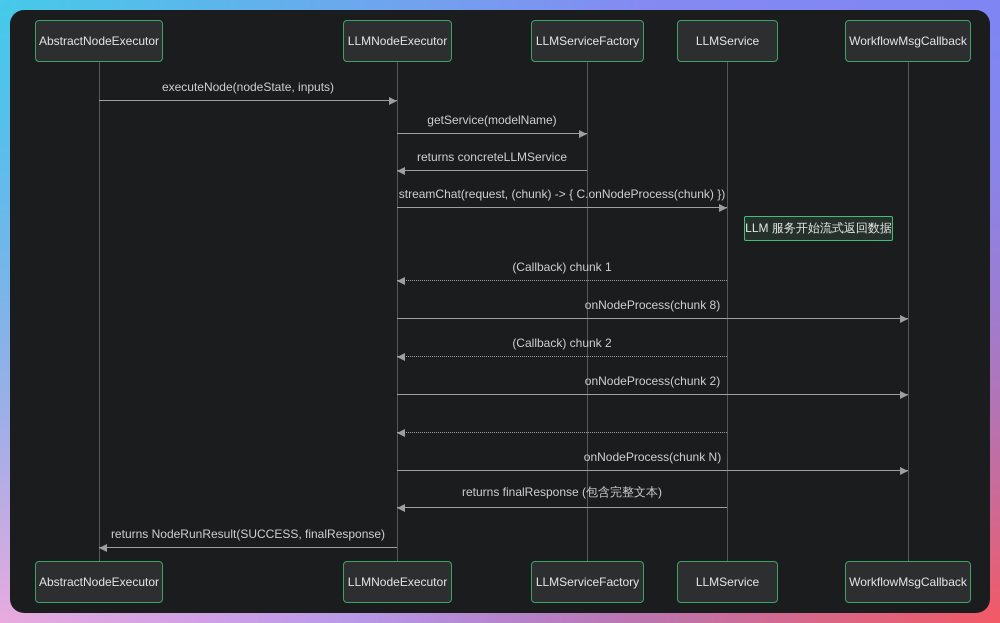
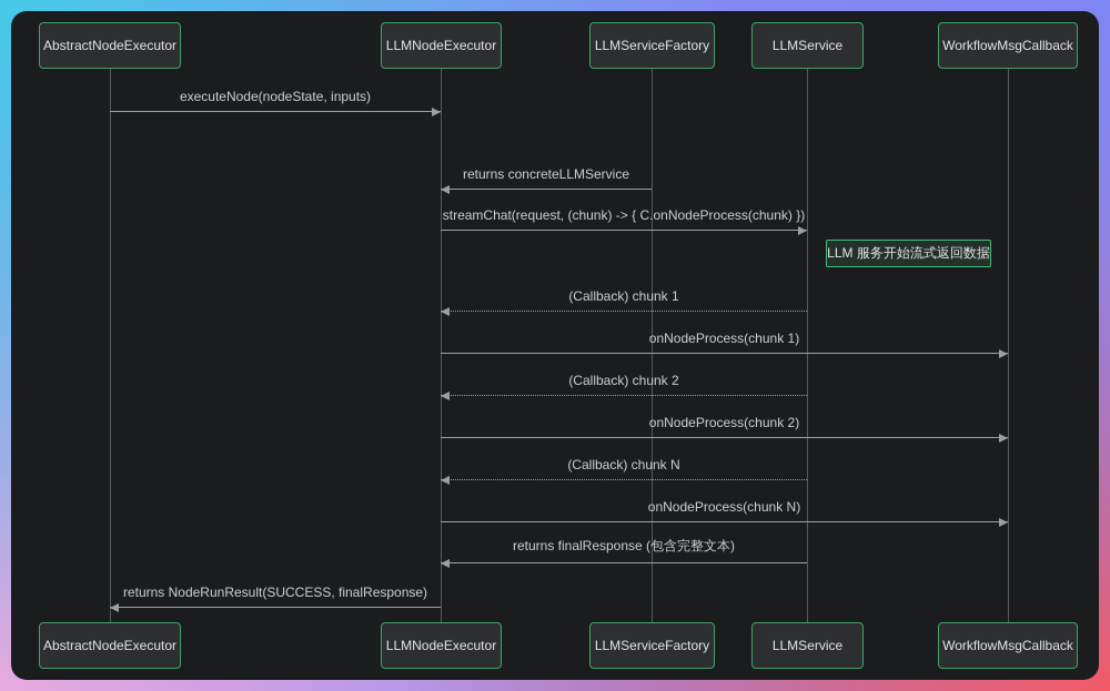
  AbstractNodeExecutor
  LLMNodeExecutor
  LLMServiceFactory
  LLMService
  WorkflowMsgCallback
  AbstractNodeExecutor
  LLMNodeExecutor
  LLMServiceFactory
  LLMService
  WorkflowMsgCallback
  executeNode(nodeState, inputs)
- getService(modelName)
  returns concreteLLMService
  streamChat(request, (chunk) -> { C.onNodeProcess(chunk) })
  LLM 服务开始流式返回数据
  (Callback) chunk 1
- onNodeProcess(chunk 8)
+ onNodeProcess(chunk 1)
  (Callback) chunk 2
  onNodeProcess(chunk 2)
+ (Callback) chunk N
  onNodeProcess(chunk N)
  returns finalResponse (包含完整文本)
  returns NodeRunResult(SUCCESS, finalResponse)
